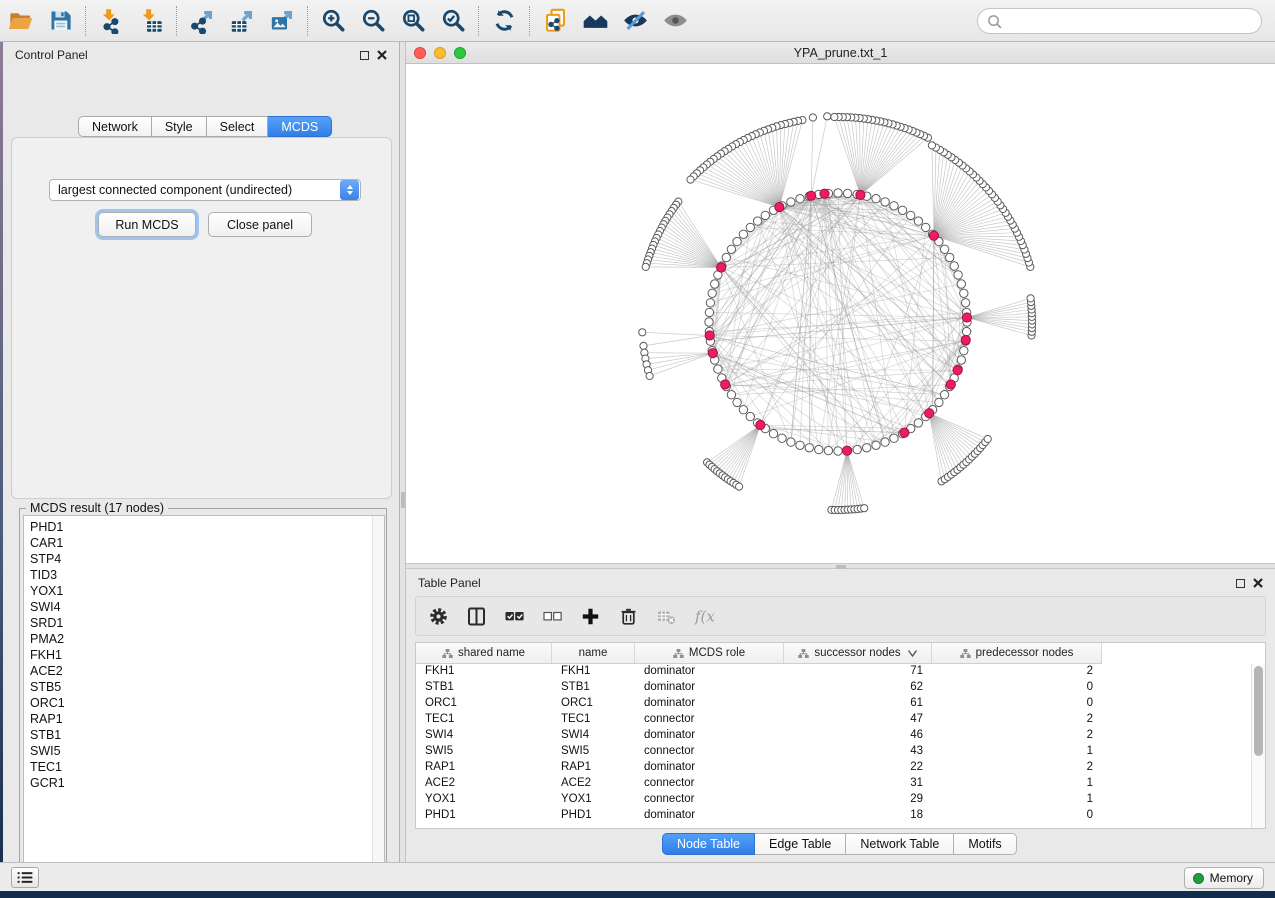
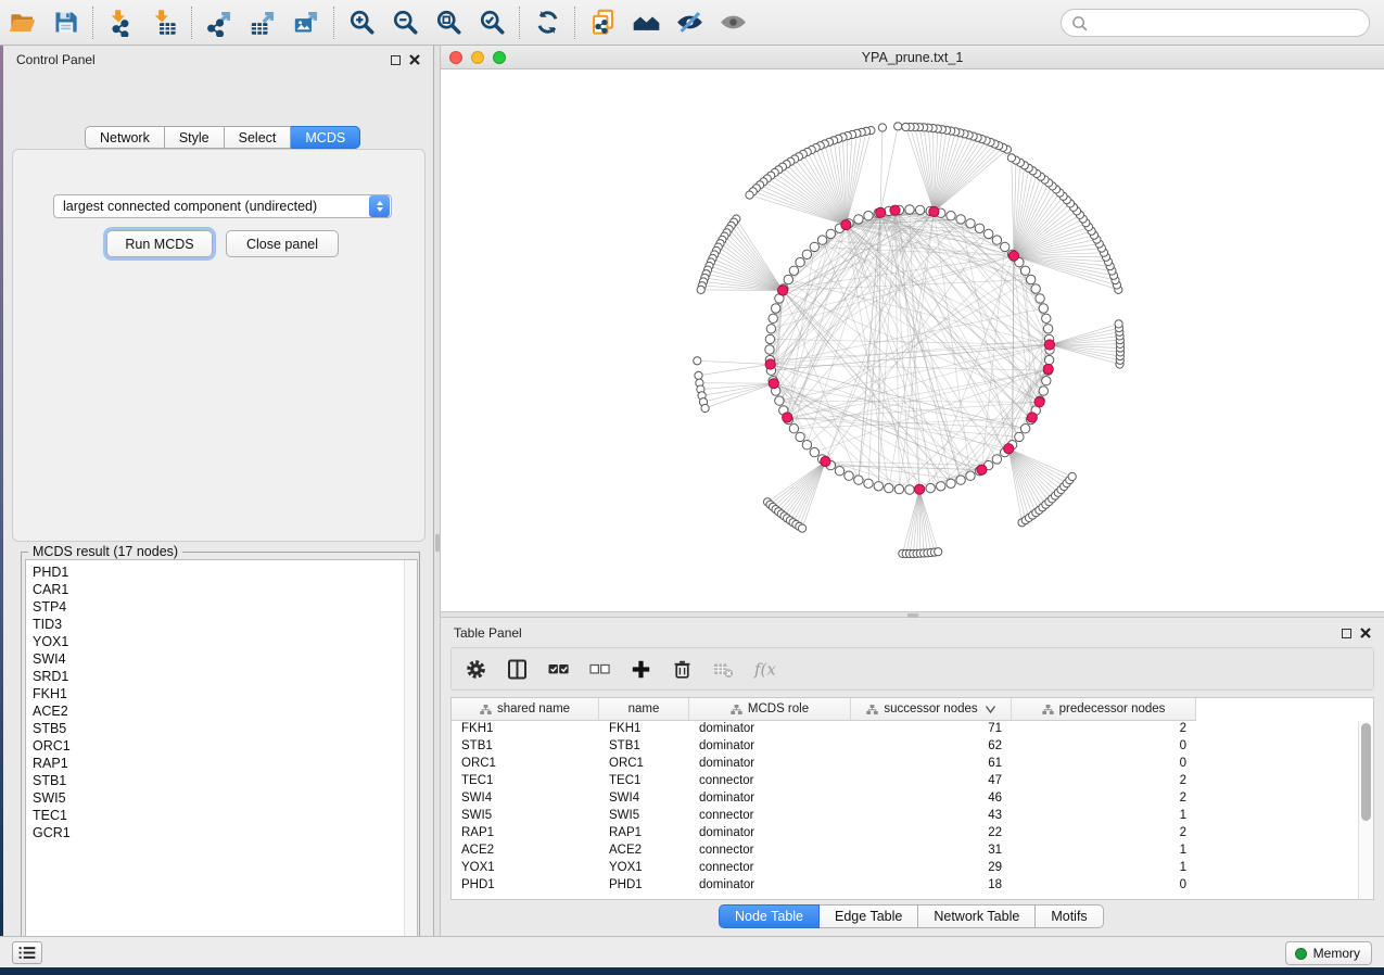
  Control Panel
  Network
  Style
  Select
  MCDS
  largest connected component (undirected)
  Run MCDS
  Close panel
  MCDS result (17 nodes)
  PHD1
  CAR1
  STP4
  TID3
  YOX1
  SWI4
  SRD1
- PMA2
  FKH1
  ACE2
  STB5
  ORC1
  RAP1
  STB1
  SWI5
  TEC1
  GCR1
  YPA_prune.txt_1
  Table Panel
  f(x
  shared name
  name
  MCDS role
  successor nodes
  predecessor nodes
  FKH1
  FKH1
  dominator
  71
  2
  STB1
  STB1
  dominator
  62
  0
  ORC1
  ORC1
  dominator
  61
  0
  TEC1
  TEC1
  connector
  47
  2
  SWI4
  SWI4
  dominator
  46
  2
  SWI5
  SWI5
  connector
  43
  1
  RAP1
  RAP1
  dominator
  22
  2
  ACE2
  ACE2
  connector
  31
  1
  YOX1
  YOX1
  connector
  29
  1
  PHD1
  PHD1
  dominator
  18
  0
  Node Table
  Edge Table
  Network Table
  Motifs
  Memory
